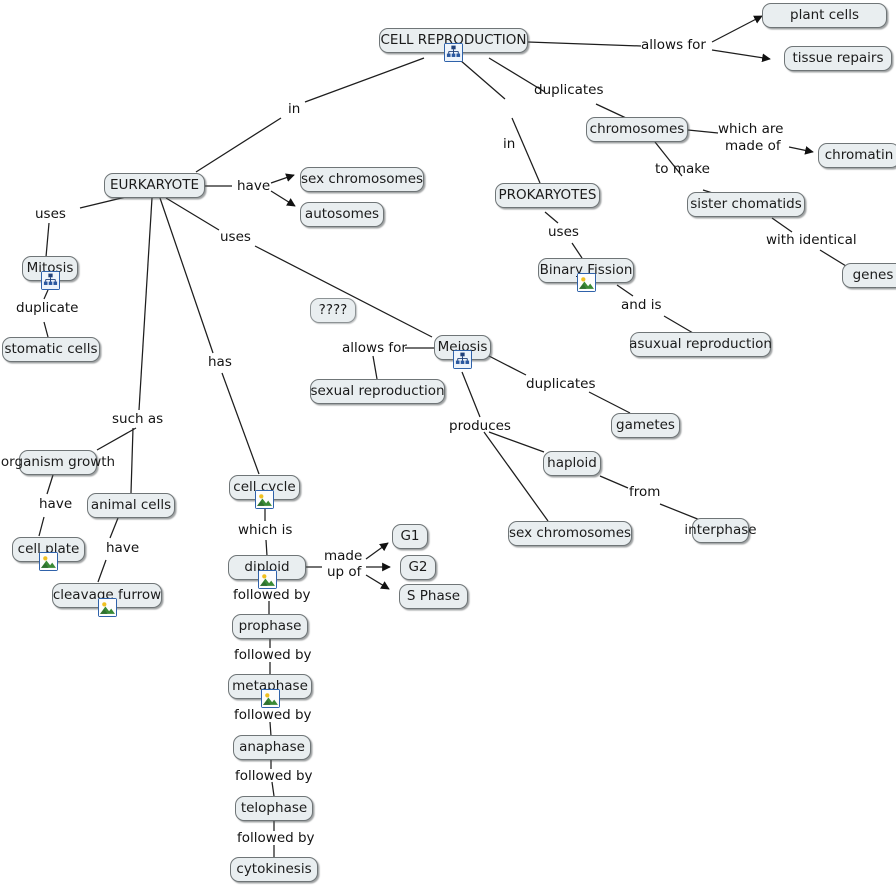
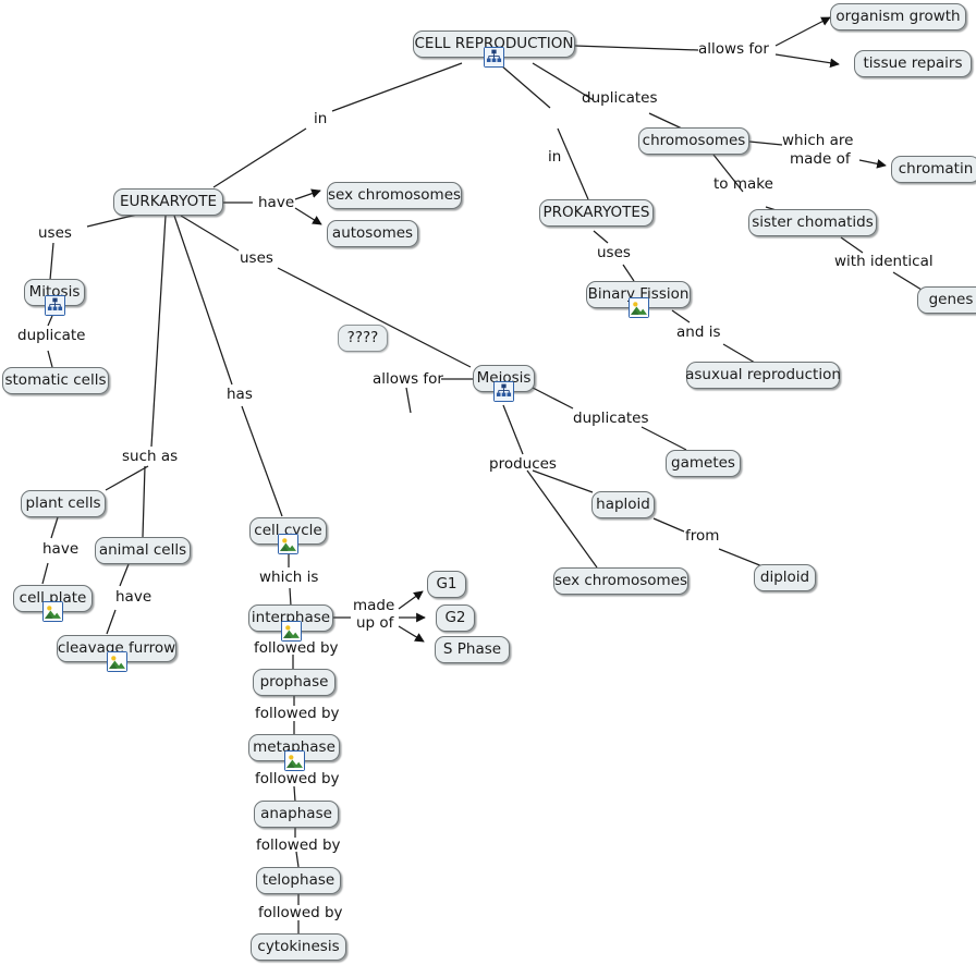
  CELL REPRODUCTION
- plant cells
+ organism growth
  tissue repairs
  chromosomes
  chromatin
  sister chomatids
  genes
  PROKARYOTES
  Binary Fission
  asuxual reproduction
  EURKARYOTE
  sex chromosomes
  autosomes
  Mitosis
  stomatic cells
  ????
  Meiosis
- sexual reproduction
  gametes
  haploid
- interphase
+ diploid
  sex chromosomes
- organism growth
+ plant cells
  animal cells
  cell plate
  cleavage furrow
  cell cycle
- diploid
+ interphase
  G1
  G2
  S Phase
  prophase
  metaphase
  anaphase
  telophase
  cytokinesis
  allows for
  duplicates
  in
  in
  which are
  made of
  to make
  with identical
  uses
  and is
  have
  uses
  uses
  duplicate
  has
  such as
  have
  have
  allows for
  duplicates
  produces
  from
  which is
  made
  up of
  followed by
  followed by
  followed by
  followed by
  followed by
